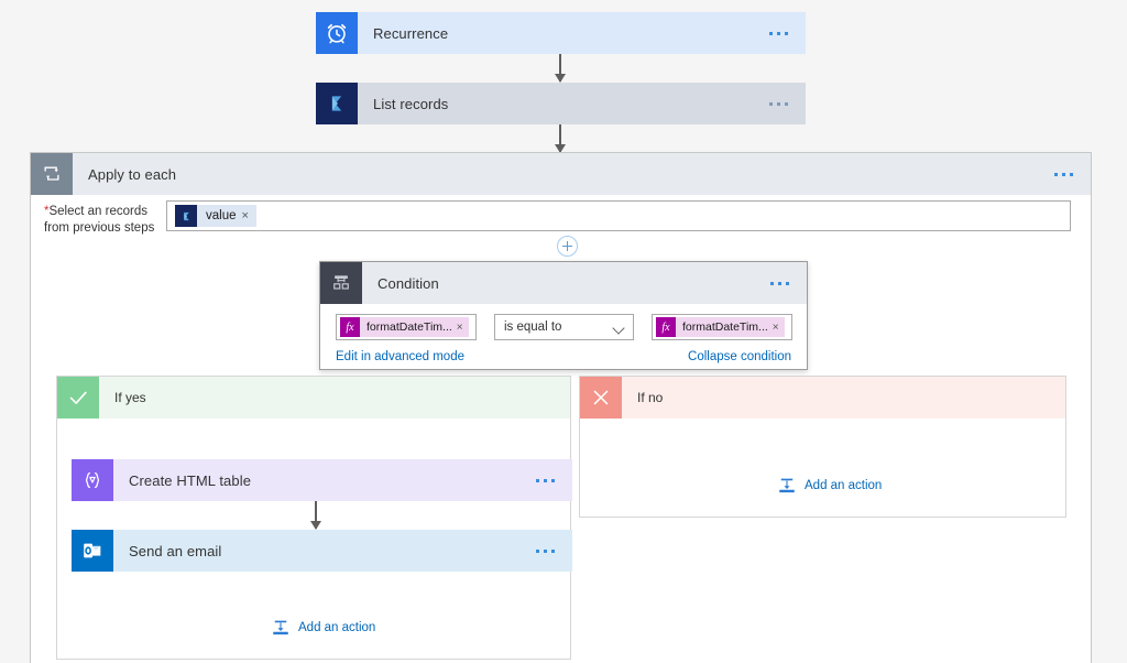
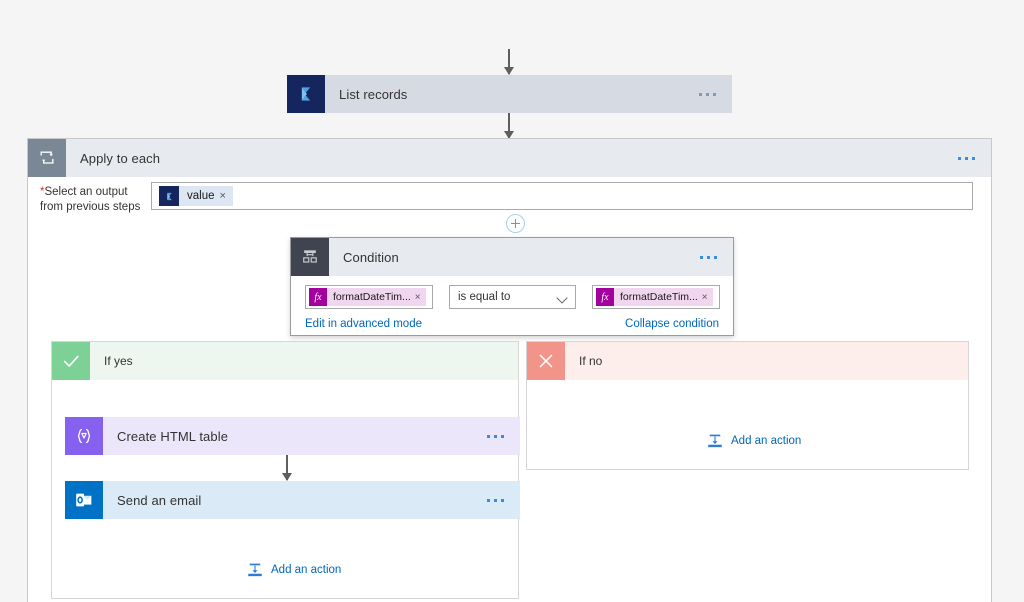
- Recurrence
  List records
  Apply to each
- *Select an records from previous steps
+ *Select an output from previous steps
  value
  ×
  Condition
  fx
  formatDateTim...
  ×
  is equal to
  fx
  formatDateTim...
  ×
  Edit in advanced mode
  Collapse condition
  If yes
  Create HTML table
  Send an email
  Add an action
  If no
  Add an action
